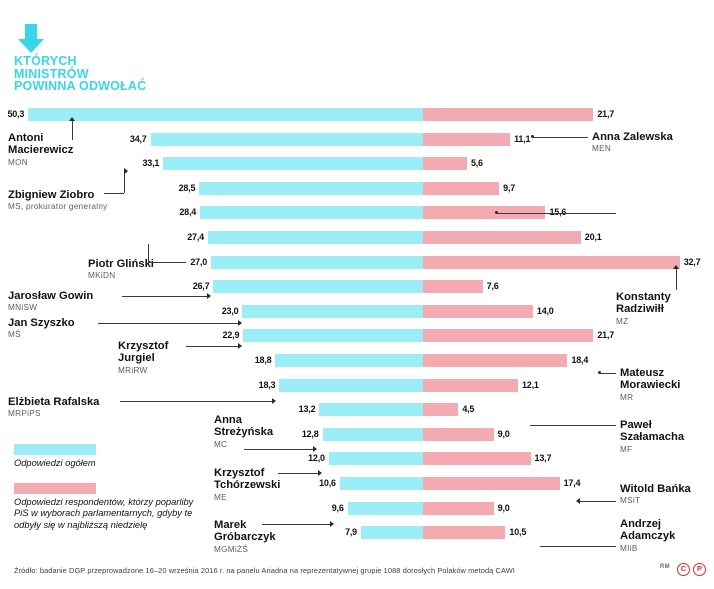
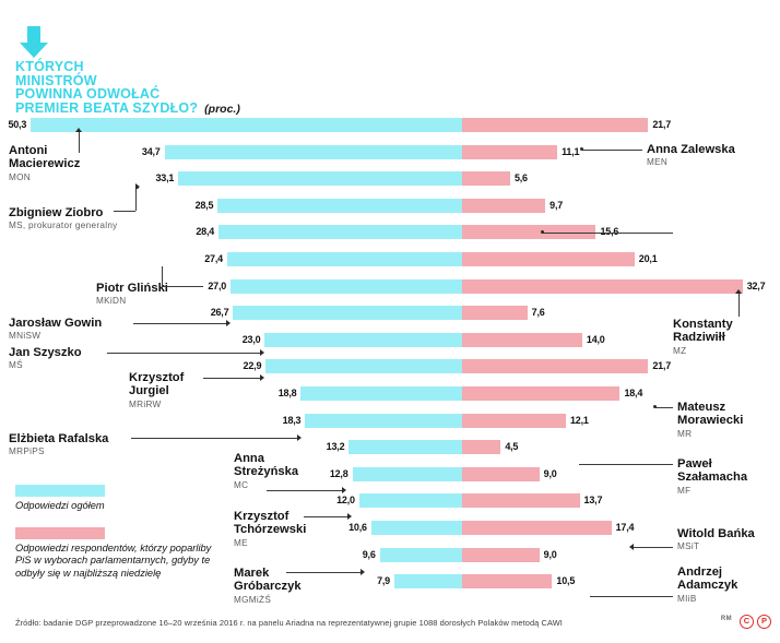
  KTÓRYCH
  MINISTRÓW
  POWINNA ODWOŁAĆ
+ PREMIER BEATA SZYDŁO? (proc.)
  50,3
  21,7
  34,7
  11,1
  33,1
  5,6
  28,5
  9,7
  28,4
  27,4
  20,1
  27,0
  32,7
  26,7
  7,6
  23,0
  14,0
  22,9
  21,7
  18,8
  18,4
  18,3
  12,1
  13,2
  4,5
  12,8
  9,0
  12,0
  13,7
  10,6
  17,4
  9,6
  9,0
  7,9
  10,5
  Odpowiedzi ogółem
  Odpowiedzi respondentów, którzy poparliby PiS w wyborach parlamentarnych, gdyby te odbyły się w najbliższą niedzielę
  Źródło: badanie DGP przeprowadzone 16–20 września 2016 r. na panelu Ariadna na reprezentatywnej grupie 1088 dorosłych Polaków metodą CAWI
  C
  P
  Antoni
  Macierewicz
  MON
  Zbigniew Ziobro
  MS, prokurator generalny
  Piotr Gliński
  MKiDN
  Jarosław Gowin
  MNiSW
  Jan Szyszko
  MŚ
  Krzysztof
  Jurgiel
  MRiRW
  Elżbieta Rafalska
  MRPiPS
  Anna
  Streżyńska
  MC
  Krzysztof
  Tchórzewski
  ME
  Marek
  Gróbarczyk
  MGMiŻŚ
  Anna Zalewska
  MEN
  Konstanty
  Radziwiłł
  MZ
  Mateusz
  Morawiecki
  MR
  Paweł
  Szałamacha
  MF
  Witold Bańka
  MSiT
  Andrzej
  Adamczyk
  MIiB
